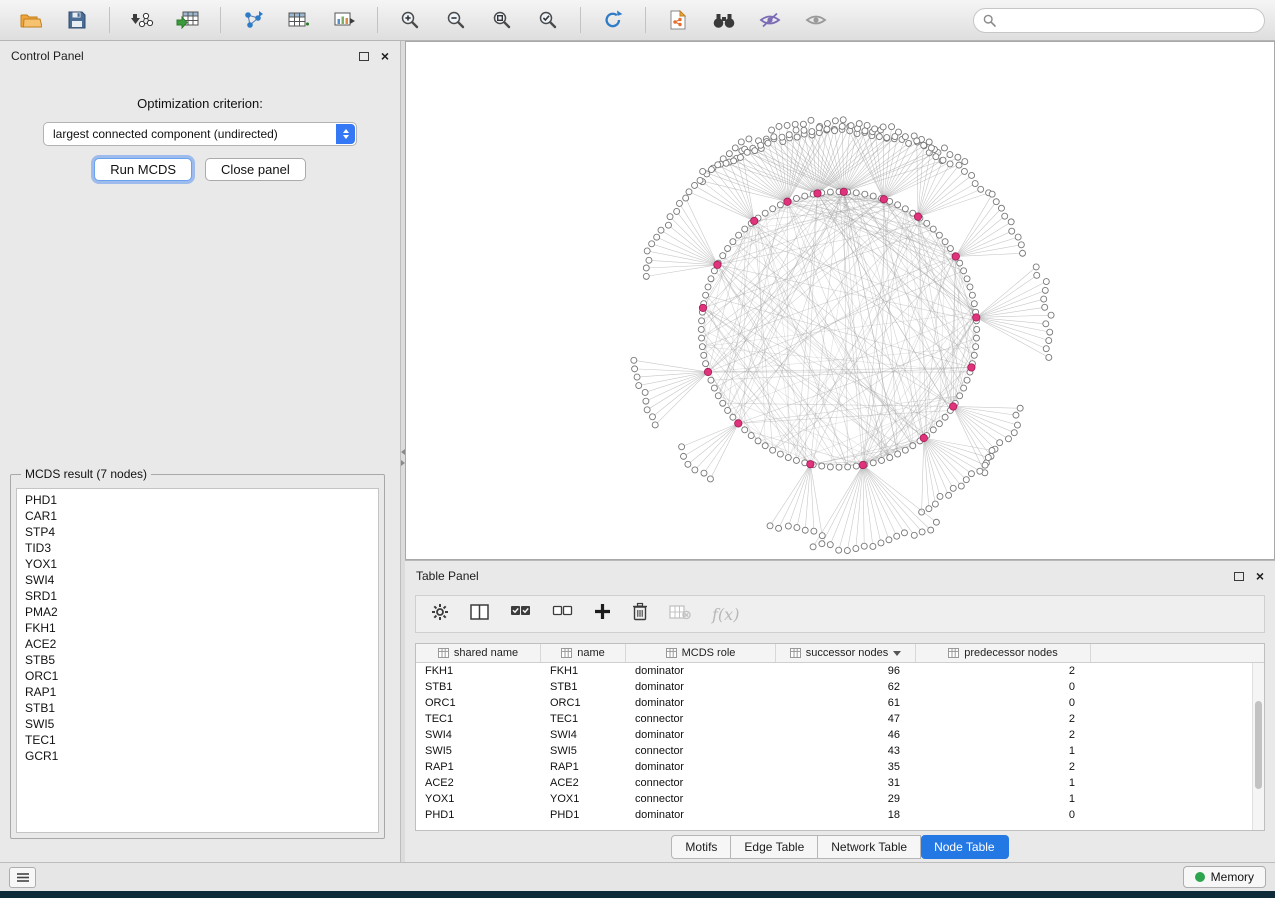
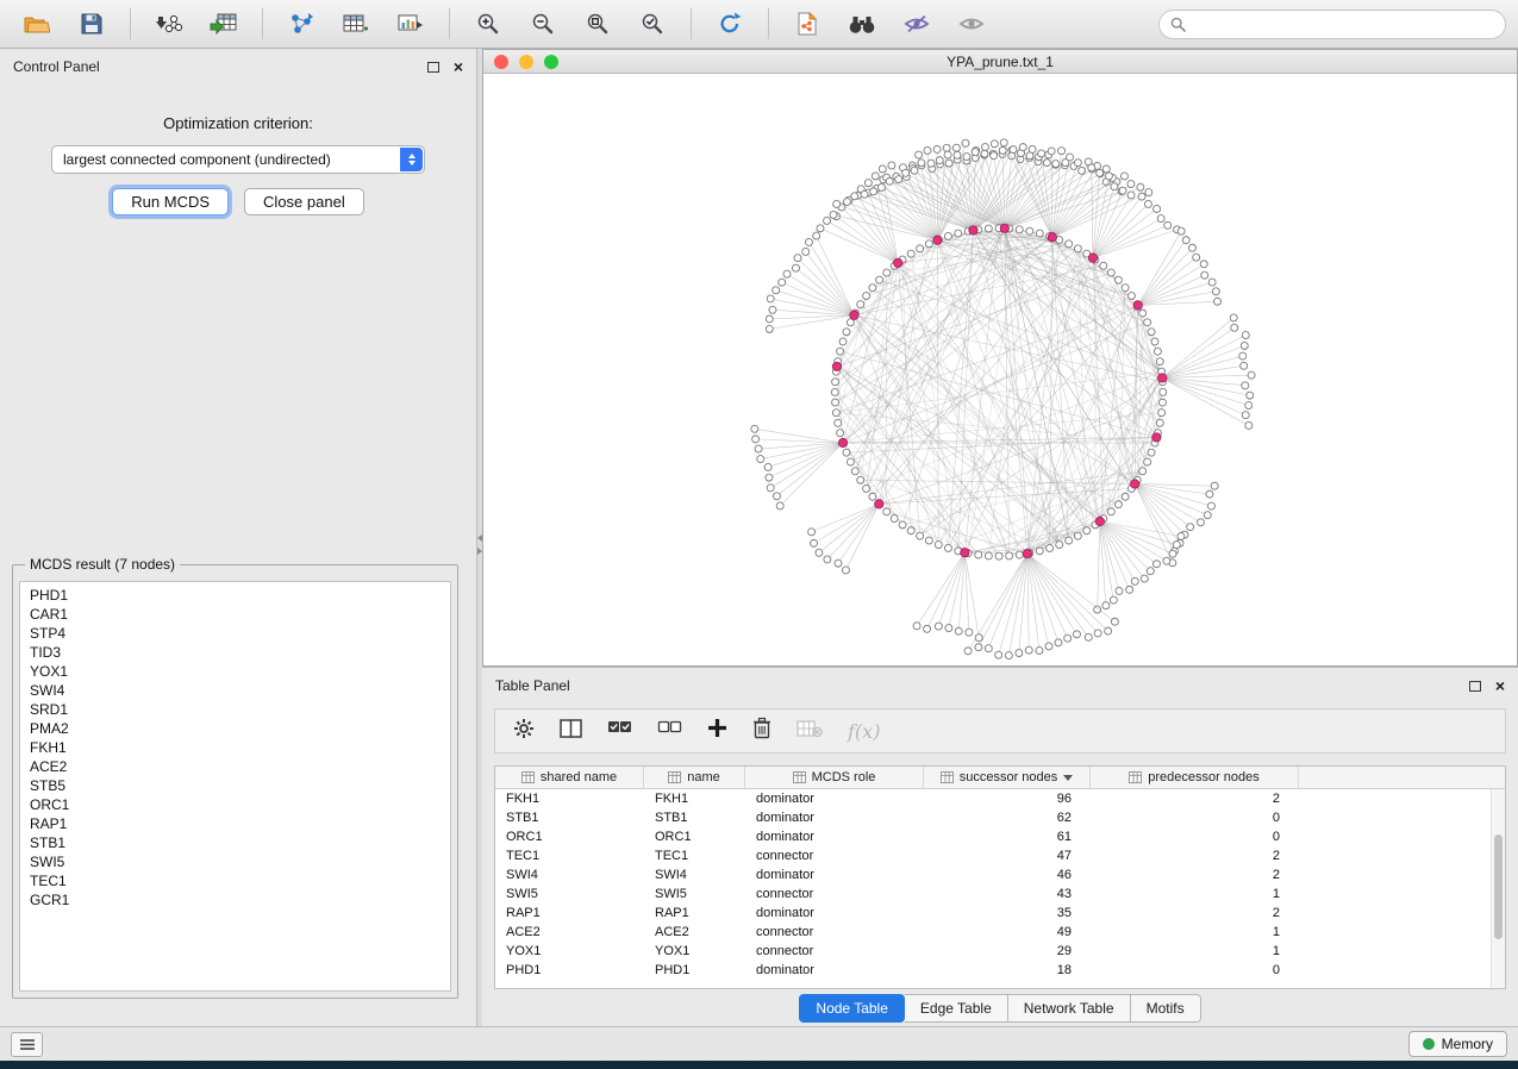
  Control Panel
  ×
  Optimization criterion:
  largest connected component (undirected)
  Run MCDS
  Close panel
  MCDS result (7 nodes)
  PHD1
  CAR1
  STP4
  TID3
  YOX1
  SWI4
  SRD1
  PMA2
  FKH1
  ACE2
  STB5
  ORC1
  RAP1
  STB1
  SWI5
  TEC1
  GCR1
+ YPA_prune.txt_1
  Table Panel
  ×
  f(x)
  shared name
  name
  MCDS role
  successor nodes
  predecessor nodes
  FKH1
  FKH1
  dominator
  96
  2
  STB1
  STB1
  dominator
  62
  0
  ORC1
  ORC1
  dominator
  61
  0
  TEC1
  TEC1
  connector
  47
  2
  SWI4
  SWI4
  dominator
  46
  2
  SWI5
  SWI5
  connector
  43
  1
  RAP1
  RAP1
  dominator
  35
  2
  ACE2
  ACE2
  connector
- 31
+ 49
  1
  YOX1
  YOX1
  connector
  29
  1
  PHD1
  PHD1
  dominator
  18
  0
- Motifs
+ Node Table
  Edge Table
  Network Table
- Node Table
+ Motifs
  Memory
